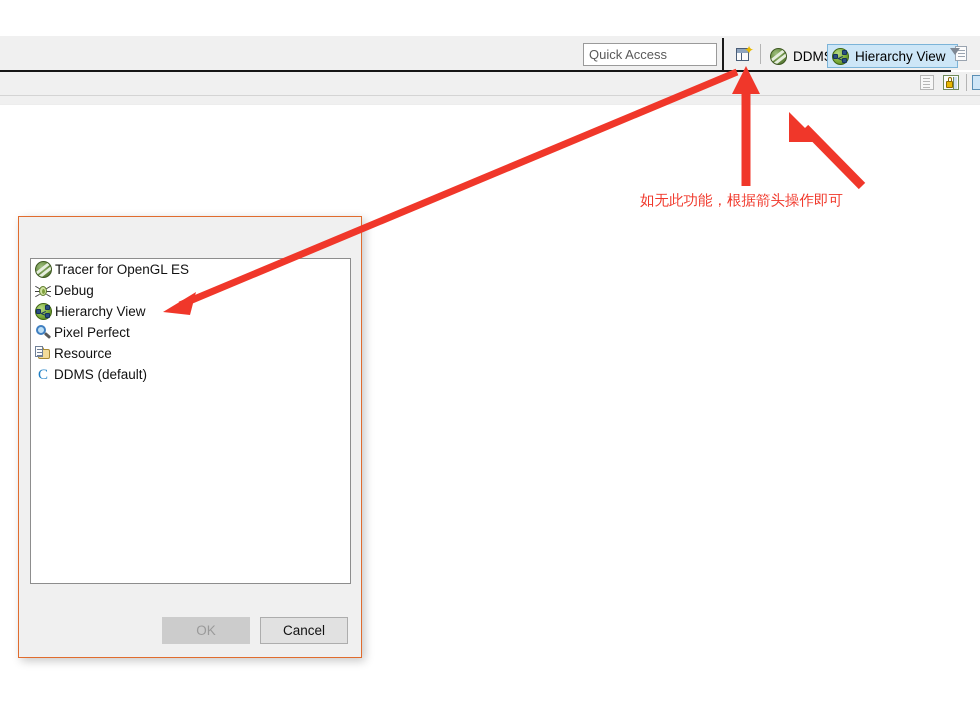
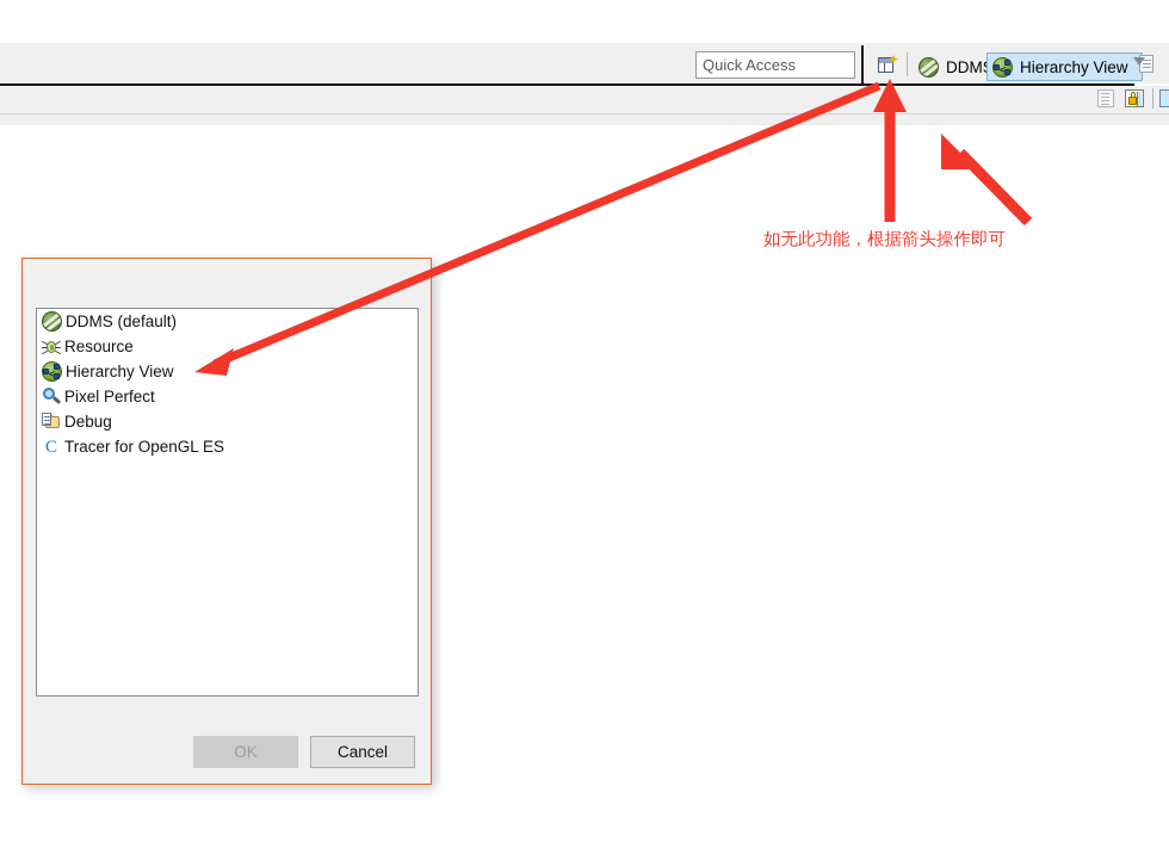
  Quick Access
  ✦
  DDM
  Hierarchy View
- Tracer for OpenGL ES
+ DDMS (default)
- Debug
+ Resource
  Hierarchy View
  Pixel Perfect
- Resource
+ Debug
  C
- DDMS (default)
+ Tracer for OpenGL ES
  OK
  Cancel
  如无此功能，根据箭头操作即可
